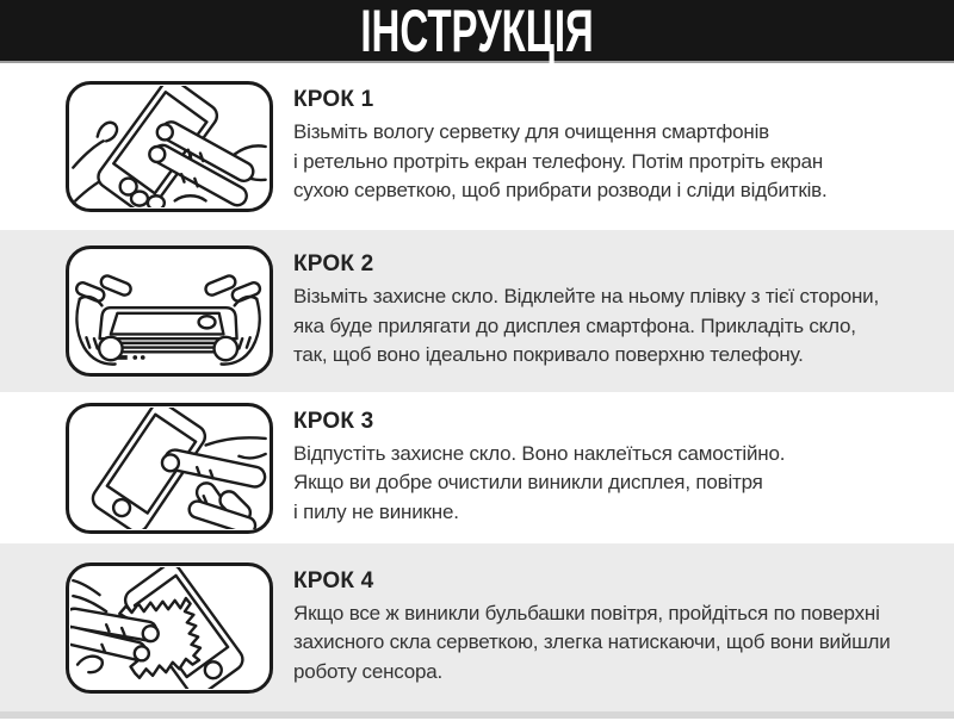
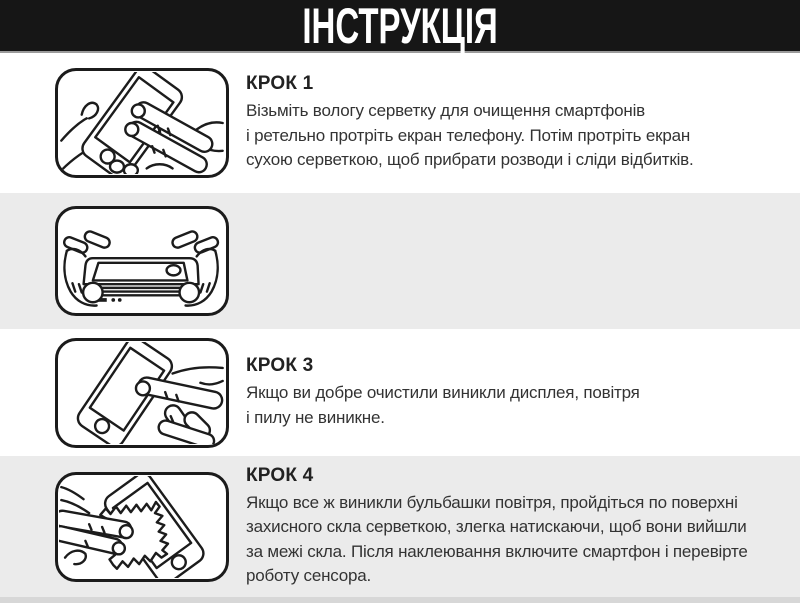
  ІНСТРУКЦІЯ
  КРОК 1
  Візьміть вологу серветку для очищення смартфонів
  і ретельно протріть екран телефону. Потім протріть екран
  сухою серветкою, щоб прибрати розводи і сліди відбитків.
- КРОК 2
- Візьміть захисне скло. Відклейте на ньому плівку з тієї сторони,
- яка буде прилягати до дисплея смартфона. Прикладіть скло,
- так, щоб воно ідеально покривало поверхню телефону.
  КРОК 3
- Відпустіть захисне скло. Воно наклеїться самостійно.
  Якщо ви добре очистили виникли дисплея, повітря
  і пилу не виникне.
  КРОК 4
  Якщо все ж виникли бульбашки повітря, пройдіться по поверхні
  захисного скла серветкою, злегка натискаючи, щоб вони вийшли
+ за межі скла. Після наклеювання включите смартфон і перевірте
  роботу сенсора.
